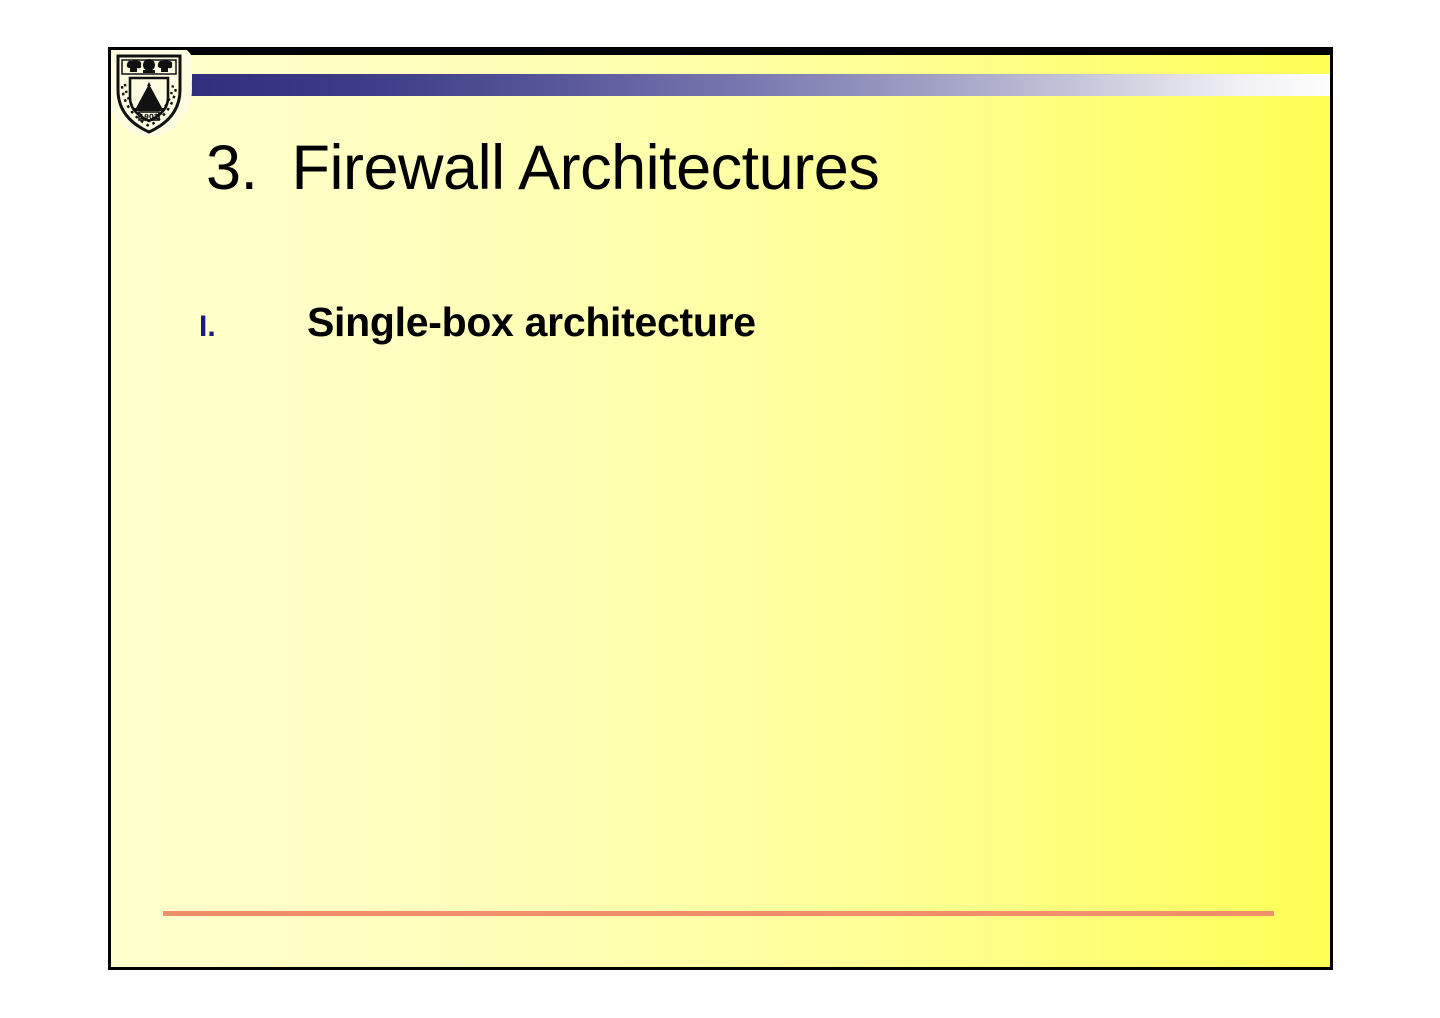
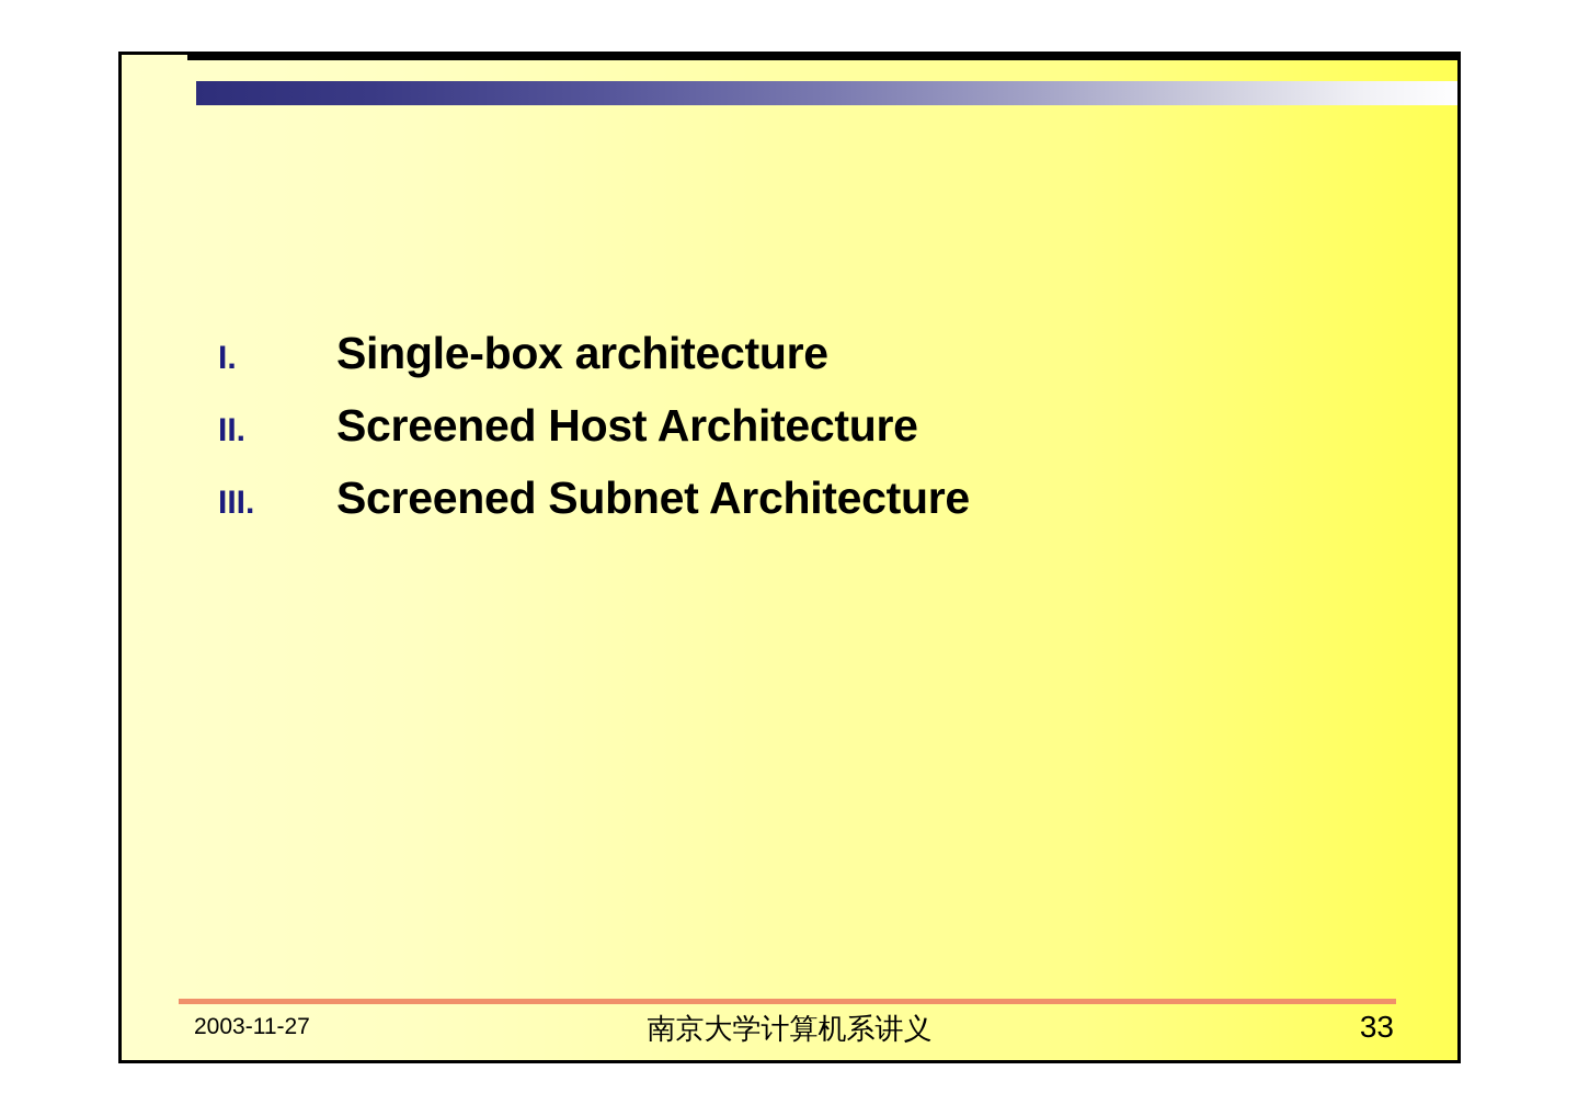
- 1902
- 3. Firewall Architectures
  I.
  Single-box architecture
+ II.
+ Screened Host Architecture
+ III.
+ Screened Subnet Architecture
+ 2003-11-27
+ 南京大学计算机系讲义
+ 33
